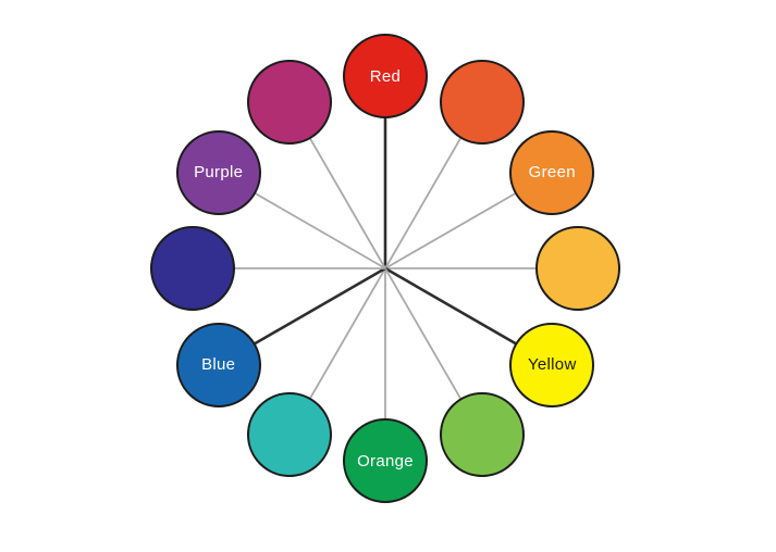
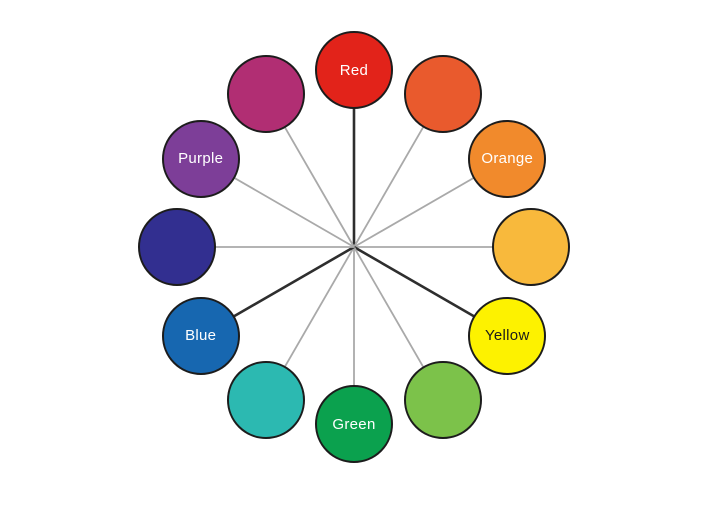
  Red
- Green
+ Orange
  Yellow
- Orange
+ Green
  Blue
  Purple
